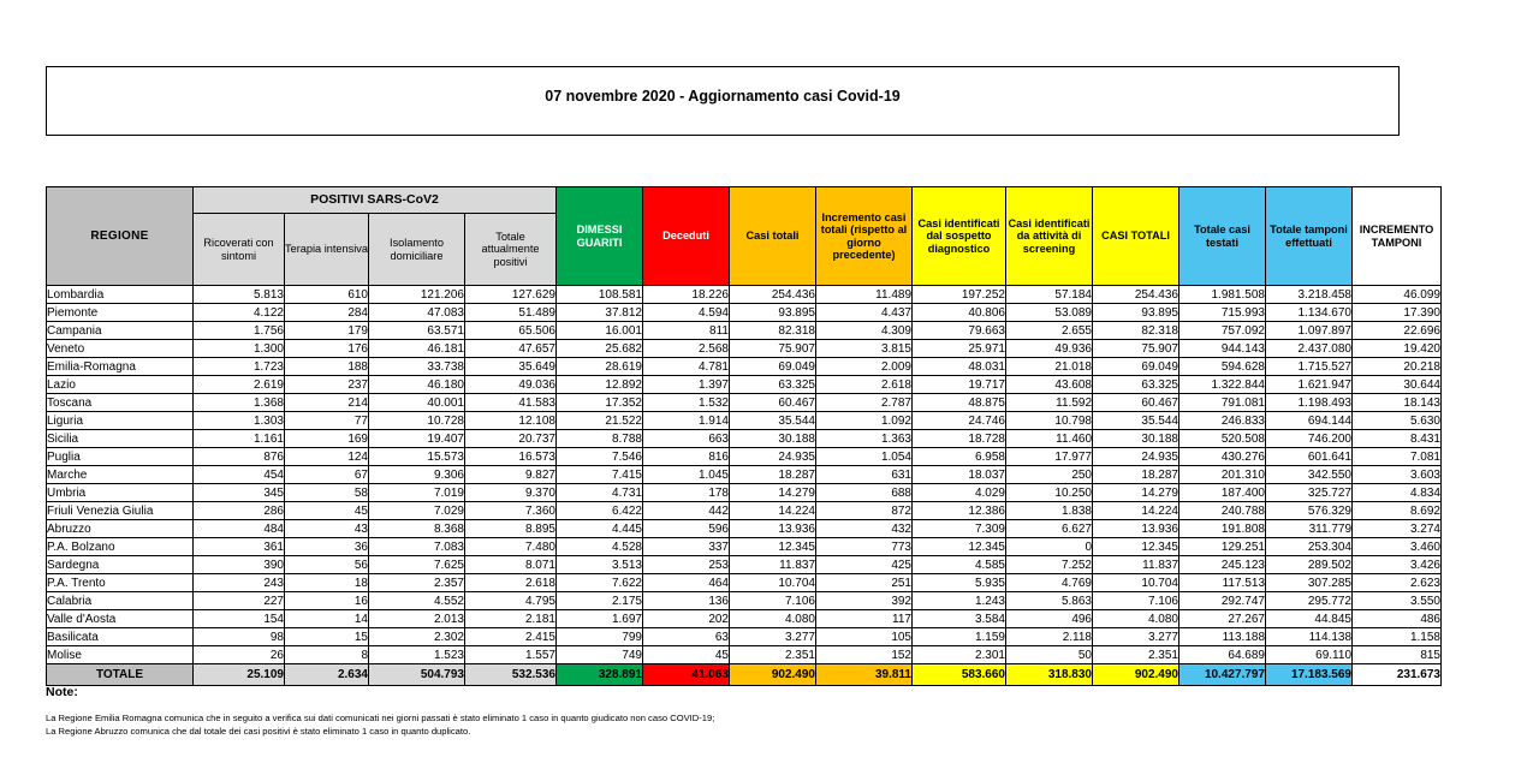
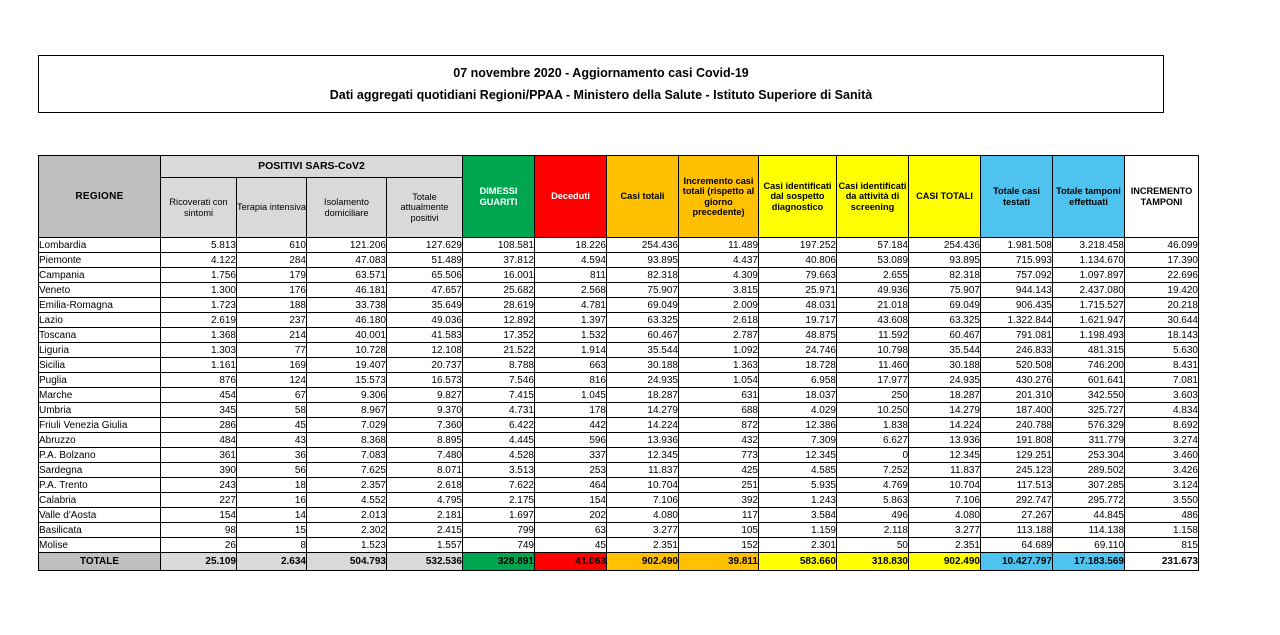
  07 novembre 2020 - Aggiornamento casi Covid-19
+ Dati aggregati quotidiani Regioni/PPAA - Ministero della Salute - Istituto Superiore di Sanità
  REGIONE	POSITIVI SARS-CoV2	DIMESSI GUARITI	Deceduti	Casi totali	Incremento casi totali (rispetto al giorno precedente)	Casi identificati dal sospetto diagnostico	Casi identificati da attività di screening	CASI TOTALI	Totale casi testati	Totale tamponi effettuati	INCREMENTO TAMPONI
  Ricoverati con sintomi	Terapia intensiva	Isolamento domiciliare	Totale attualmente positivi
  Lombardia	5.813	610	121.206	127.629	108.581	18.226	254.436	11.489	197.252	57.184	254.436	1.981.508	3.218.458	46.099
  Piemonte	4.122	284	47.083	51.489	37.812	4.594	93.895	4.437	40.806	53.089	93.895	715.993	1.134.670	17.390
  Campania	1.756	179	63.571	65.506	16.001	811	82.318	4.309	79.663	2.655	82.318	757.092	1.097.897	22.696
  Veneto	1.300	176	46.181	47.657	25.682	2.568	75.907	3.815	25.971	49.936	75.907	944.143	2.437.080	19.420
- Emilia-Romagna	1.723	188	33.738	35.649	28.619	4.781	69.049	2.009	48.031	21.018	69.049	594.628	1.715.527	20.218
+ Emilia-Romagna	1.723	188	33.738	35.649	28.619	4.781	69.049	2.009	48.031	21.018	69.049	906.435	1.715.527	20.218
  Lazio	2.619	237	46.180	49.036	12.892	1.397	63.325	2.618	19.717	43.608	63.325	1.322.844	1.621.947	30.644
  Toscana	1.368	214	40.001	41.583	17.352	1.532	60.467	2.787	48.875	11.592	60.467	791.081	1.198.493	18.143
- Liguria	1.303	77	10.728	12.108	21.522	1.914	35.544	1.092	24.746	10.798	35.544	246.833	694.144	5.630
+ Liguria	1.303	77	10.728	12.108	21.522	1.914	35.544	1.092	24.746	10.798	35.544	246.833	481.315	5.630
  Sicilia	1.161	169	19.407	20.737	8.788	663	30.188	1.363	18.728	11.460	30.188	520.508	746.200	8.431
  Puglia	876	124	15.573	16.573	7.546	816	24.935	1.054	6.958	17.977	24.935	430.276	601.641	7.081
  Marche	454	67	9.306	9.827	7.415	1.045	18.287	631	18.037	250	18.287	201.310	342.550	3.603
- Umbria	345	58	7.019	9.370	4.731	178	14.279	688	4.029	10.250	14.279	187.400	325.727	4.834
+ Umbria	345	58	8.967	9.370	4.731	178	14.279	688	4.029	10.250	14.279	187.400	325.727	4.834
  Friuli Venezia Giulia	286	45	7.029	7.360	6.422	442	14.224	872	12.386	1.838	14.224	240.788	576.329	8.692
  Abruzzo	484	43	8.368	8.895	4.445	596	13.936	432	7.309	6.627	13.936	191.808	311.779	3.274
  P.A. Bolzano	361	36	7.083	7.480	4.528	337	12.345	773	12.345	0	12.345	129.251	253.304	3.460
  Sardegna	390	56	7.625	8.071	3.513	253	11.837	425	4.585	7.252	11.837	245.123	289.502	3.426
- P.A. Trento	243	18	2.357	2.618	7.622	464	10.704	251	5.935	4.769	10.704	117.513	307.285	2.623
+ P.A. Trento	243	18	2.357	2.618	7.622	464	10.704	251	5.935	4.769	10.704	117.513	307.285	3.124
- Calabria	227	16	4.552	4.795	2.175	136	7.106	392	1.243	5.863	7.106	292.747	295.772	3.550
+ Calabria	227	16	4.552	4.795	2.175	154	7.106	392	1.243	5.863	7.106	292.747	295.772	3.550
  Valle d'Aosta	154	14	2.013	2.181	1.697	202	4.080	117	3.584	496	4.080	27.267	44.845	486
  Basilicata	98	15	2.302	2.415	799	63	3.277	105	1.159	2.118	3.277	113.188	114.138	1.158
  Molise	26	8	1.523	1.557	749	45	2.351	152	2.301	50	2.351	64.689	69.110	815
  TOTALE	25.109	2.634	504.793	532.536	328.891	41.063	902.490	39.811	583.660	318.830	902.490	10.427.797	17.183.569	231.673
- Note:
- La Regione Emilia Romagna comunica che in seguito a verifica sui dati comunicati nei giorni passati è stato eliminato 1 caso in quanto giudicato non caso COVID-19;
- La Regione Abruzzo comunica che dal totale dei casi positivi è stato eliminato 1 caso in quanto duplicato.
